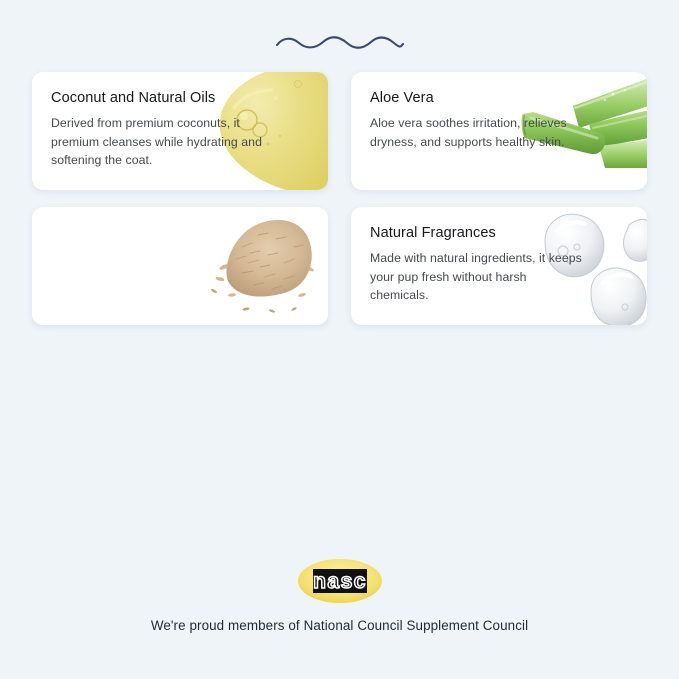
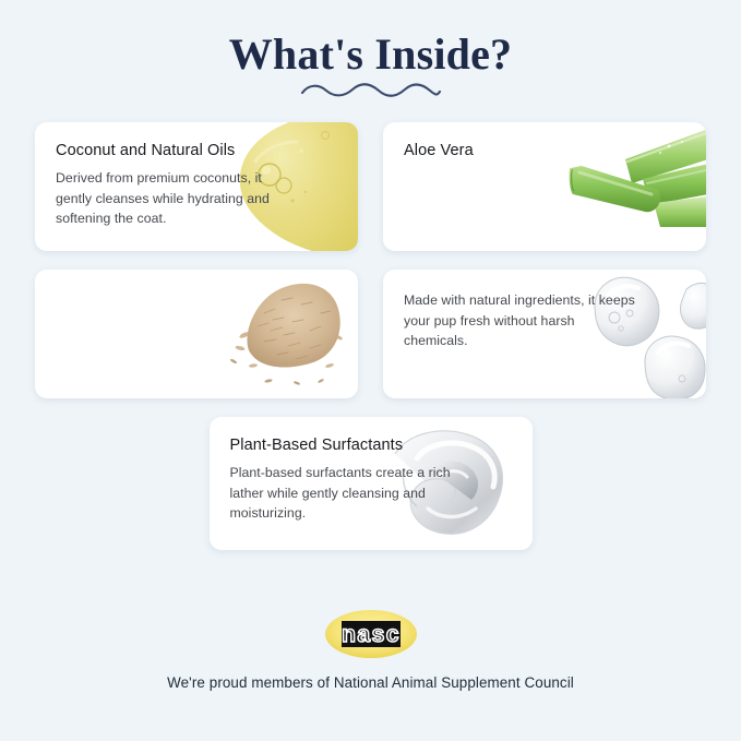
+ What's Inside?
  Coconut and Natural Oils
- Derived from premium coconuts, it premium cleanses while hydrating and softening the coat.
+ Derived from premium coconuts, it gently cleanses while hydrating and softening the coat.
  Aloe Vera
- Aloe vera soothes irritation, relieves dryness, and supports healthy skin.
- Natural Fragrances
  Made with natural ingredients, it keeps your pup fresh without harsh chemicals.
+ Plant-Based Surfactants
+ Plant-based surfactants create a rich lather while gently cleansing and moisturizing.
  nasc
- We're proud members of National Council Supplement Council
+ We're proud members of National Animal Supplement Council
